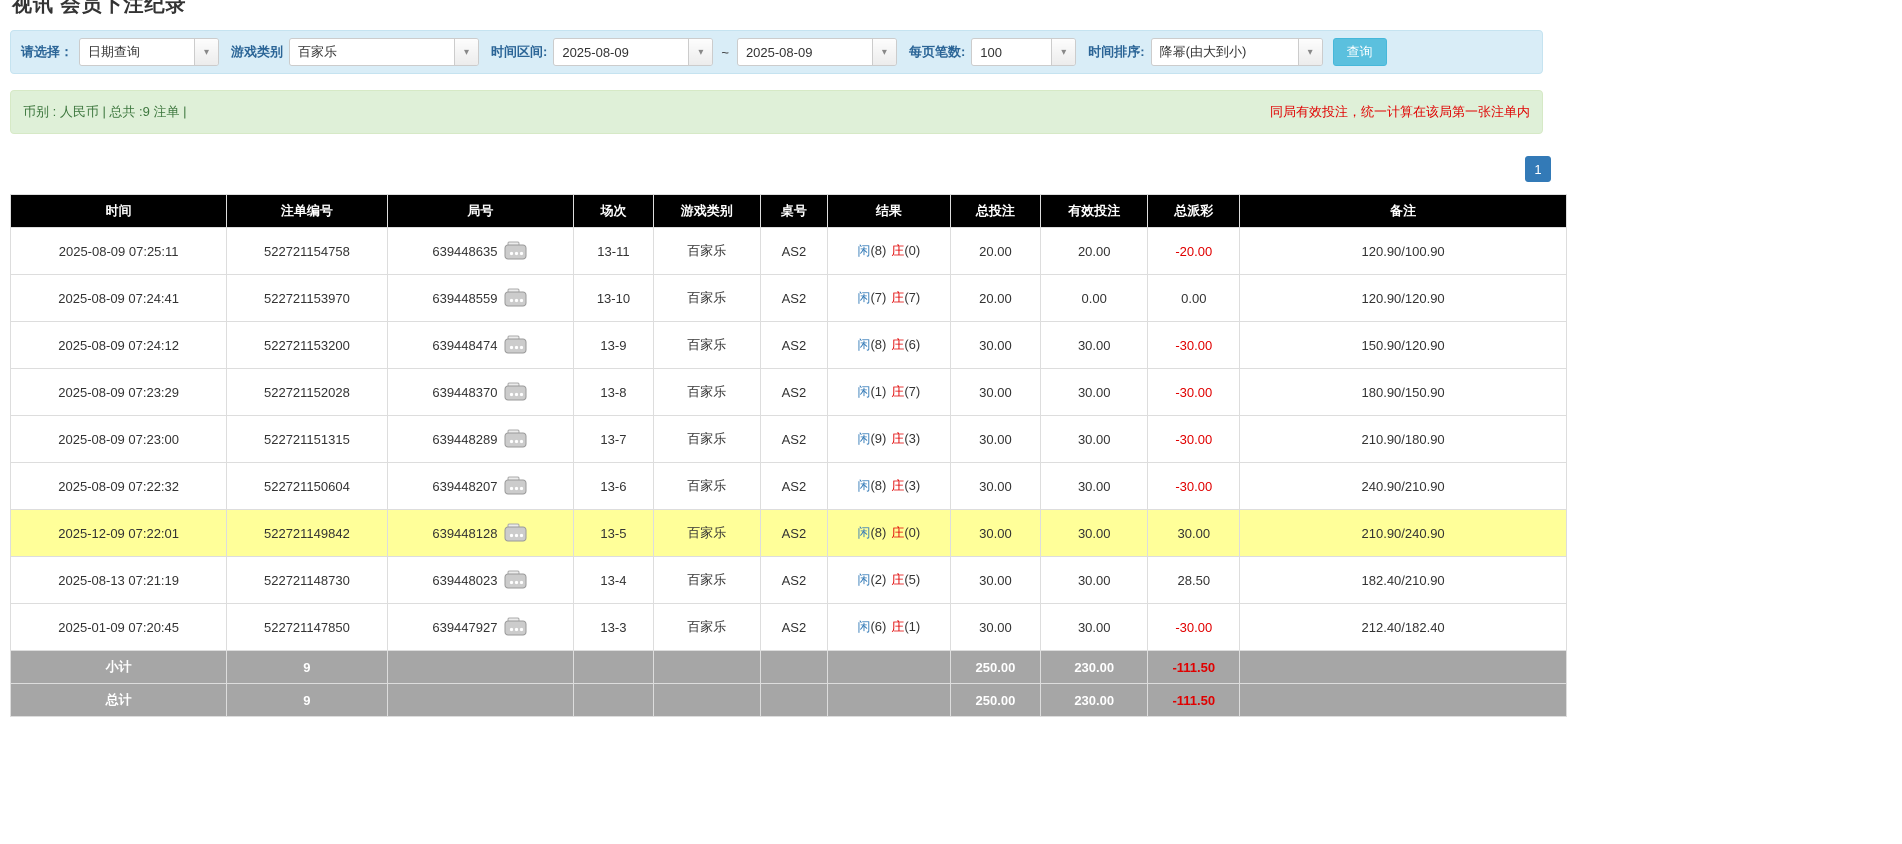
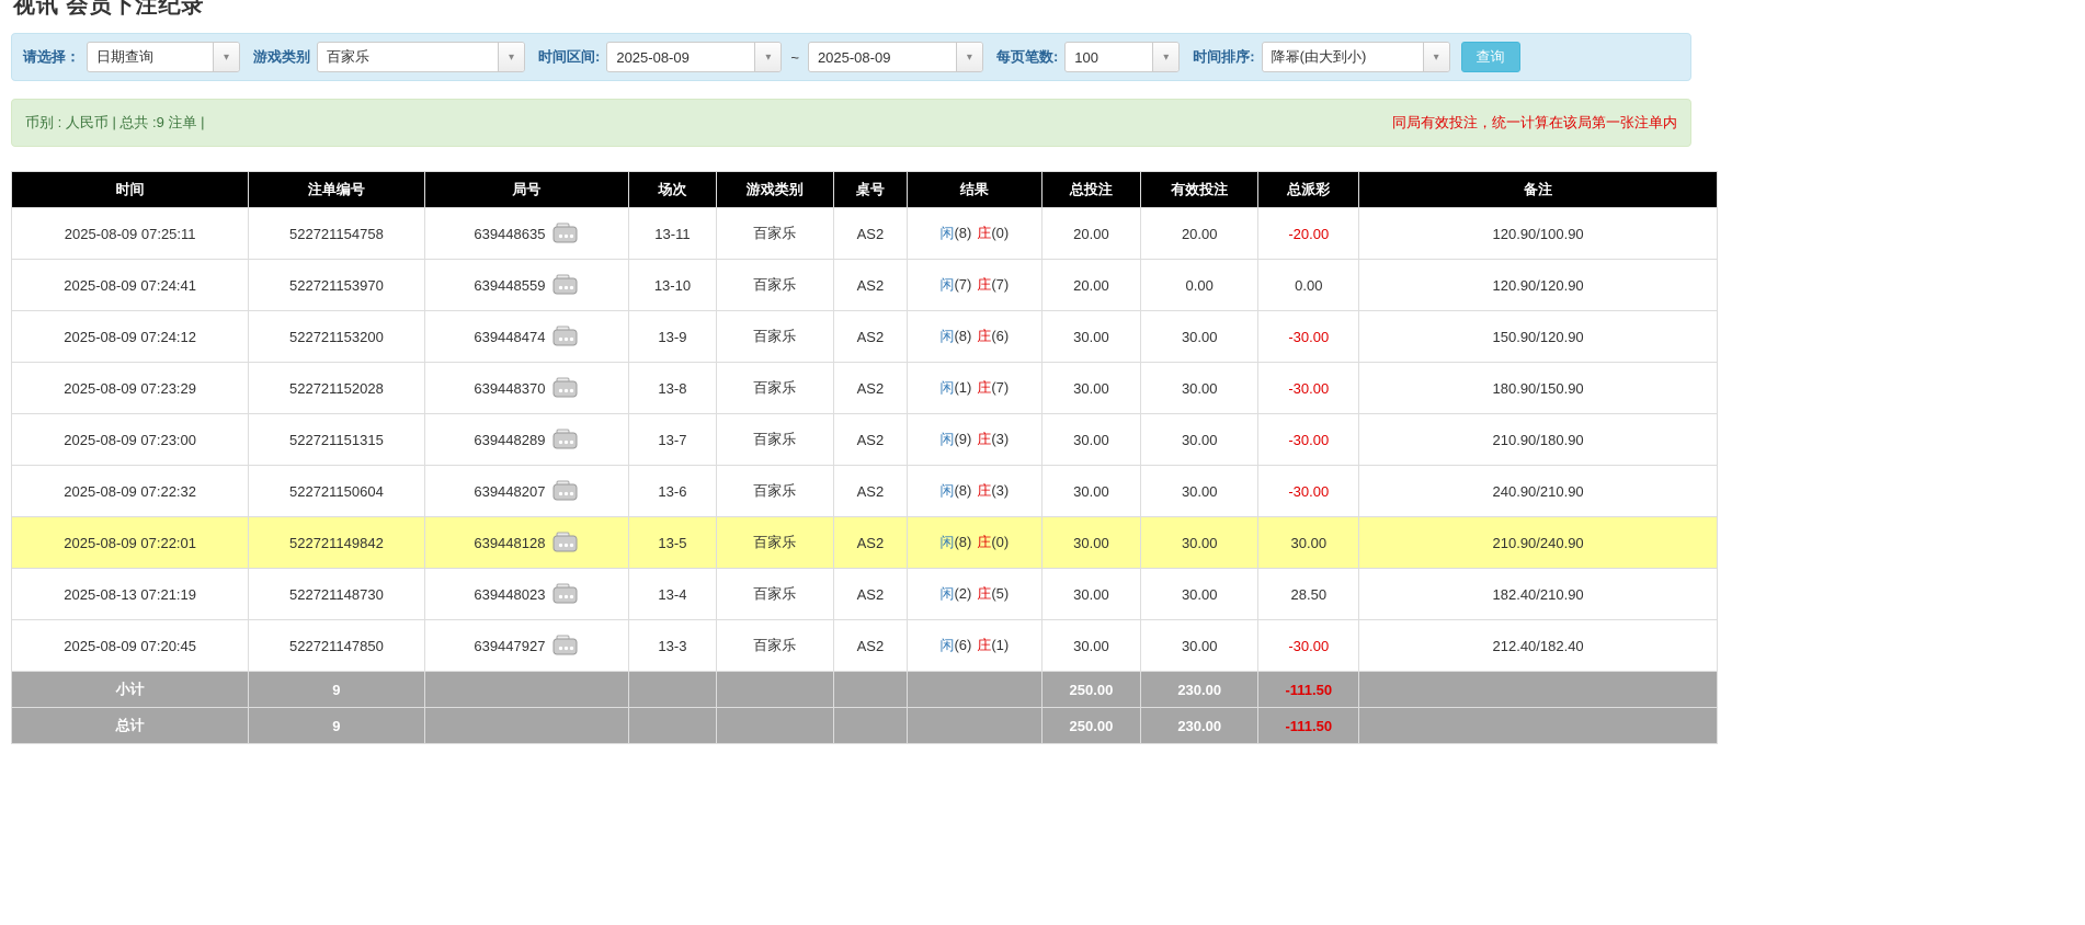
  视讯 会员下注纪录
  请选择：
  日期查询
  ▾
  游戏类别
  百家乐
  ▾
  时间区间:
  2025-08-09
  ▾
  ~
  2025-08-09
  ▾
  每页笔数:
  100
  ▾
  时间排序:
  降幂(由大到小)
  ▾
  查询
  币别 : 人民币 | 总共 :9 注单 |
  同局有效投注，统一计算在该局第一张注单内
- 1
  时间	注单编号	局号	场次	游戏类别	桌号	结果	总投注	有效投注	总派彩	备注
  2025-08-09 07:25:11	522721154758	639448635	13-11	百家乐	AS2	闲(8) 庄(0)	20.00	20.00	-20.00	120.90/100.90
  2025-08-09 07:24:41	522721153970	639448559	13-10	百家乐	AS2	闲(7) 庄(7)	20.00	0.00	0.00	120.90/120.90
  2025-08-09 07:24:12	522721153200	639448474	13-9	百家乐	AS2	闲(8) 庄(6)	30.00	30.00	-30.00	150.90/120.90
  2025-08-09 07:23:29	522721152028	639448370	13-8	百家乐	AS2	闲(1) 庄(7)	30.00	30.00	-30.00	180.90/150.90
  2025-08-09 07:23:00	522721151315	639448289	13-7	百家乐	AS2	闲(9) 庄(3)	30.00	30.00	-30.00	210.90/180.90
  2025-08-09 07:22:32	522721150604	639448207	13-6	百家乐	AS2	闲(8) 庄(3)	30.00	30.00	-30.00	240.90/210.90
- 2025-12-09 07:22:01	522721149842	639448128	13-5	百家乐	AS2	闲(8) 庄(0)	30.00	30.00	30.00	210.90/240.90
+ 2025-08-09 07:22:01	522721149842	639448128	13-5	百家乐	AS2	闲(8) 庄(0)	30.00	30.00	30.00	210.90/240.90
  2025-08-13 07:21:19	522721148730	639448023	13-4	百家乐	AS2	闲(2) 庄(5)	30.00	30.00	28.50	182.40/210.90
- 2025-01-09 07:20:45	522721147850	639447927	13-3	百家乐	AS2	闲(6) 庄(1)	30.00	30.00	-30.00	212.40/182.40
+ 2025-08-09 07:20:45	522721147850	639447927	13-3	百家乐	AS2	闲(6) 庄(1)	30.00	30.00	-30.00	212.40/182.40
  小计	9						250.00	230.00	-111.50
  总计	9						250.00	230.00	-111.50
